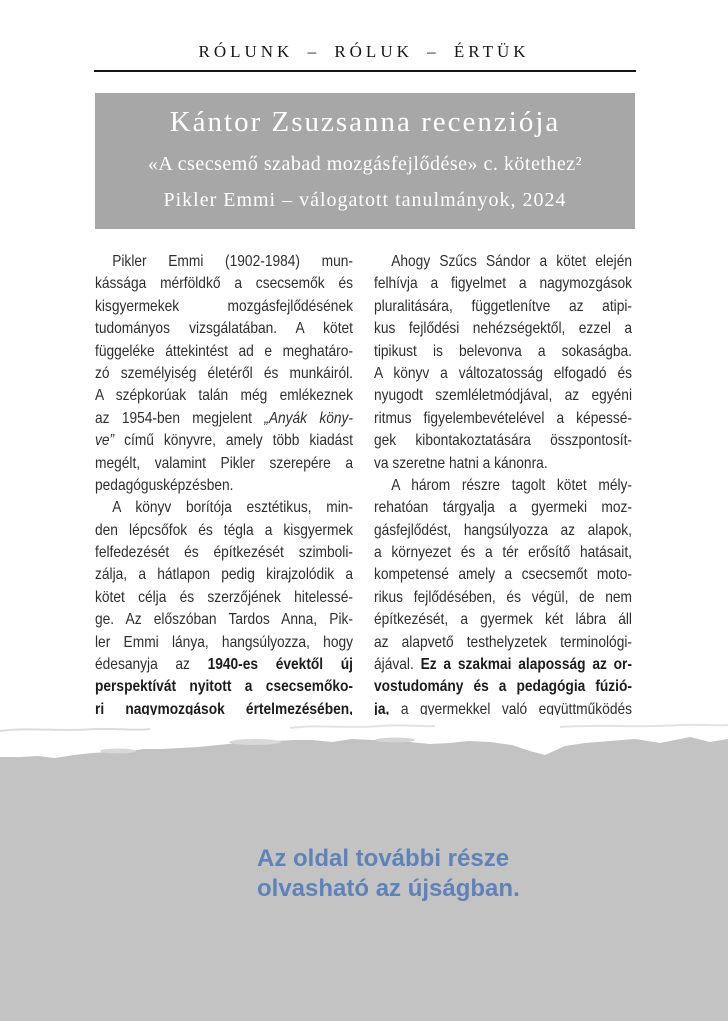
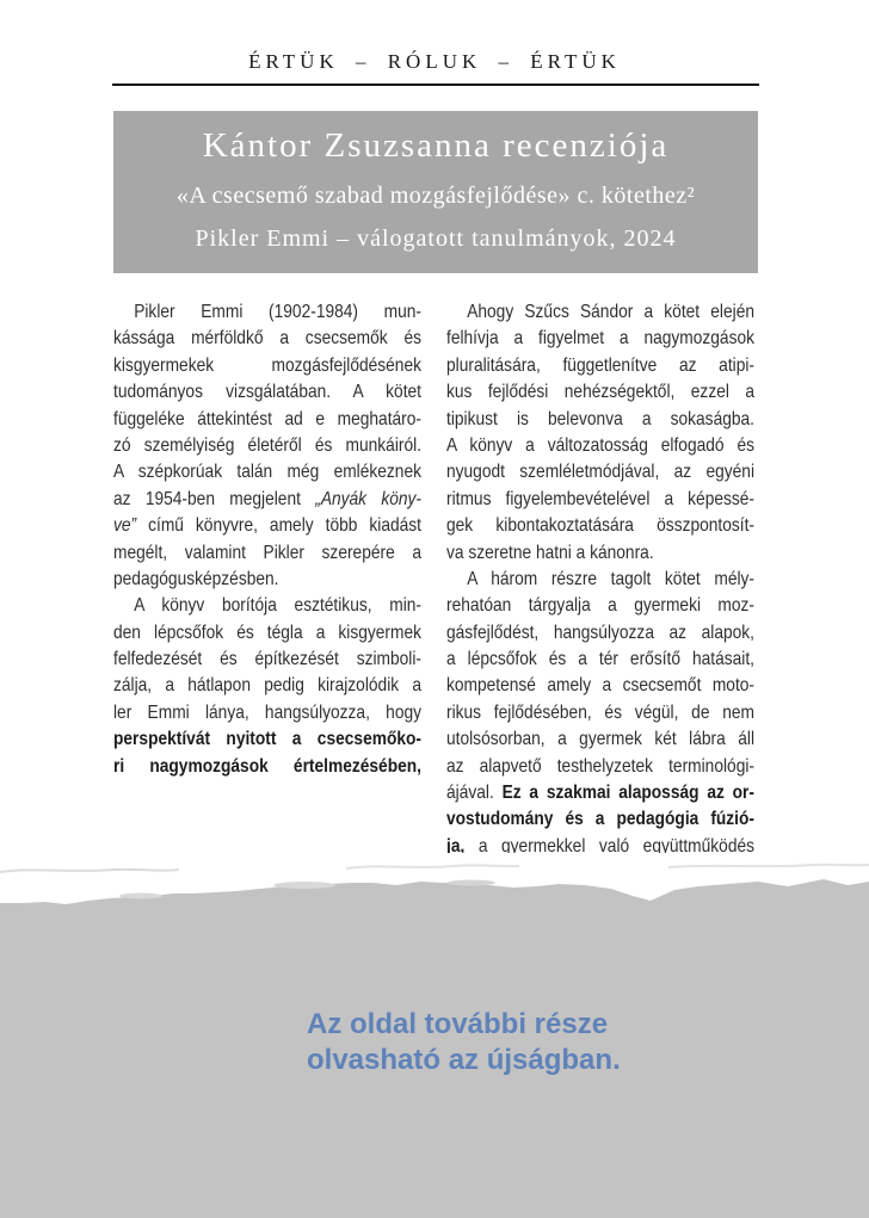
- RÓLUNK – RÓLUK – ÉRTÜK
+ ÉRTÜK – RÓLUK – ÉRTÜK
  Kántor Zsuzsanna recenziója
  «A csecsemő szabad mozgásfejlődése» c. kötethez²
  Pikler Emmi – válogatott tanulmányok, 2024
  Pikler Emmi (1902-1984) mun-
  kássága mérföldkő a csecsemők és
  kisgyermekek mozgásfejlődésének
  tudományos vizsgálatában. A kötet
  függeléke áttekintést ad e meghatáro-
  zó személyiség életéről és munkáiról.
  A szépkorúak talán még emlékeznek
  az 1954-ben megjelent „Anyák köny-
  ve” című könyvre, amely több kiadást
  megélt, valamint Pikler szerepére a
  pedagógusképzésben.
  A könyv borítója esztétikus, min-
  den lépcsőfok és tégla a kisgyermek
  felfedezését és építkezését szimboli-
  zálja, a hátlapon pedig kirajzolódik a
- kötet célja és szerzőjének hitelessé-
- ge. Az előszóban Tardos Anna, Pik-
  ler Emmi lánya, hangsúlyozza, hogy
- édesanyja az 1940-es évektől új
  perspektívát nyitott a csecsemőko-
  ri nagymozgások értelmezésében,
  Ahogy Szűcs Sándor a kötet elején
  felhívja a figyelmet a nagymozgások
  pluralitására, függetlenítve az atipi-
  kus fejlődési nehézségektől, ezzel a
  tipikust is belevonva a sokaságba.
  A könyv a változatosság elfogadó és
  nyugodt szemléletmódjával, az egyéni
  ritmus figyelembevételével a képessé-
  gek kibontakoztatására összpontosít-
  va szeretne hatni a kánonra.
  A három részre tagolt kötet mély-
  rehatóan tárgyalja a gyermeki moz-
  gásfejlődést, hangsúlyozza az alapok,
- a környezet és a tér erősítő hatásait,
+ a lépcsőfok és a tér erősítő hatásait,
  kompetensé amely a csecsemőt moto-
  rikus fejlődésében, és végül, de nem
- építkezését, a gyermek két lábra áll
+ utolsósorban, a gyermek két lábra áll
  az alapvető testhelyzetek terminológi-
  ájával. Ez a szakmai alaposság az or-
  vostudomány és a pedagógia fúzió-
  ja, a gyermekkel való együttműködés
  Az oldal további része
  olvasható az újságban.
